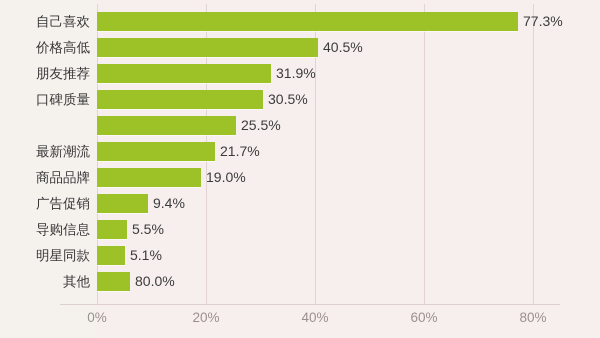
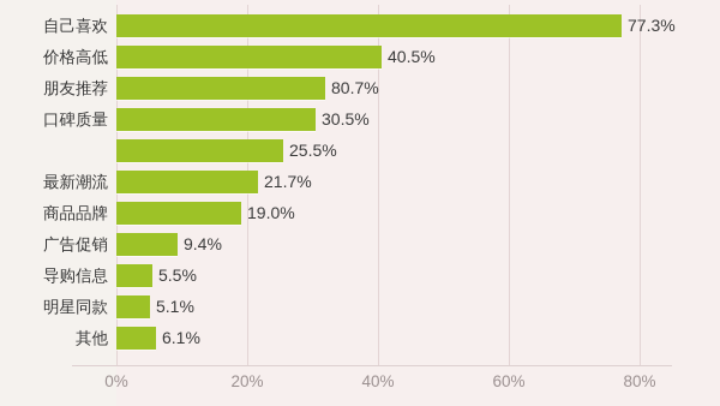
  自己喜欢
  77.3%
  价格高低
  40.5%
  朋友推荐
- 31.9%
+ 80.7%
  口碑质量
  30.5%
  25.5%
  最新潮流
  21.7%
  商品品牌
  19.0%
  广告促销
  9.4%
  导购信息
  5.5%
  明星同款
  5.1%
  其他
- 80.0%
+ 6.1%
  0%
  20%
  40%
  60%
  80%
